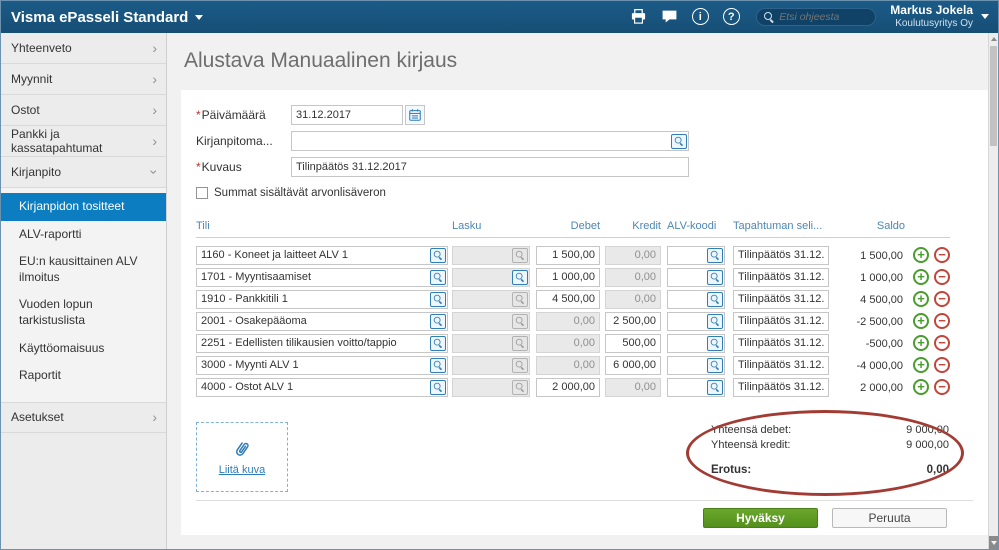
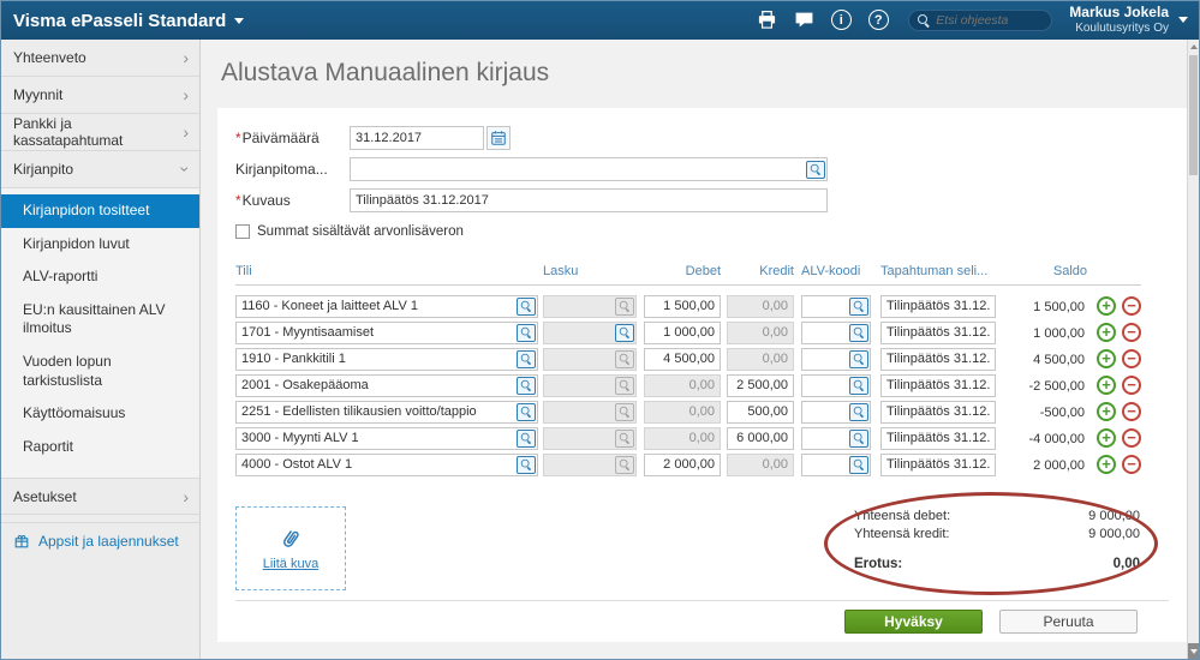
  Visma ePasseli Standard
  Etsi ohjeesta
  Markus Jokela
  Koulutusyritys Oy
  Yhteenveto
  Myynnit
- Ostot
  Pankki ja kassatapahtumat
  Kirjanpito
  Kirjanpidon tositteet
+ Kirjanpidon luvut
  ALV-raportti
  EU:n kausittainen ALV ilmoitus
  Vuoden lopun tarkistuslista
  Käyttöomaisuus
  Raportit
  Asetukset
+ Appsit ja laajennukset
  Alustava Manuaalinen kirjaus
  Päivämäärä
  31.12.2017
  Kirjanpitoma...
  Kuvaus
  Tilinpäätös 31.12.2017
  Summat sisältävät arvonlisäveron
  Tili
  Lasku
  Debet
  Kredit
  ALV-koodi
  Tapahtuman seli...
  Saldo
  1160 - Koneet ja laitteet ALV 1
  1 500,00
  0,00
  Tilinpäätös 31.12.
  1 500,00
  1701 - Myyntisaamiset
  1 000,00
  0,00
  Tilinpäätös 31.12.
  1 000,00
  1910 - Pankkitili 1
  4 500,00
  0,00
  Tilinpäätös 31.12.
  4 500,00
  2001 - Osakepääoma
  0,00
  2 500,00
  Tilinpäätös 31.12.
  -2 500,00
  2251 - Edellisten tilikausien voitto/tappio
  0,00
  500,00
  Tilinpäätös 31.12.
  -500,00
  3000 - Myynti ALV 1
  0,00
  6 000,00
  Tilinpäätös 31.12.
  -4 000,00
  4000 - Ostot ALV 1
  2 000,00
  0,00
  Tilinpäätös 31.12.
  2 000,00
  Liitä kuva
  Yhteensä debet:
  9 000,00
  Yhteensä kredit:
  9 000,00
  Erotus:
  0,00
  Hyväksy
  Peruuta
